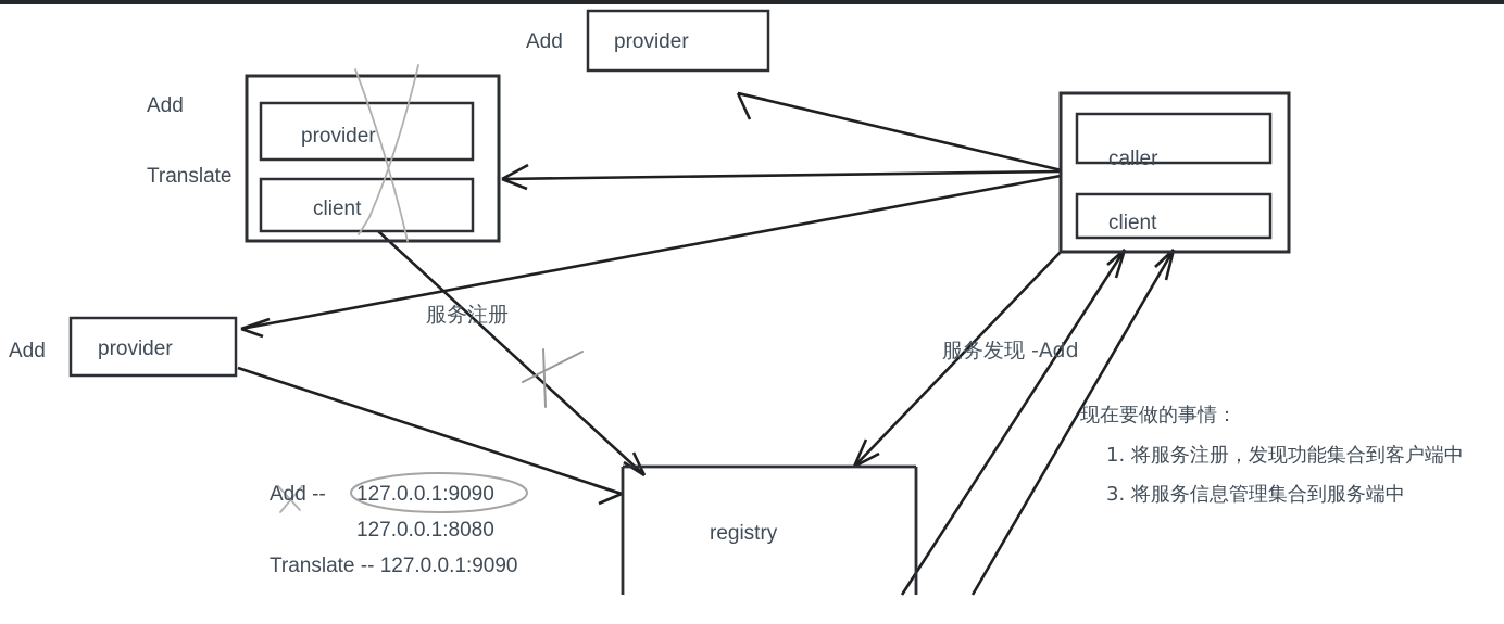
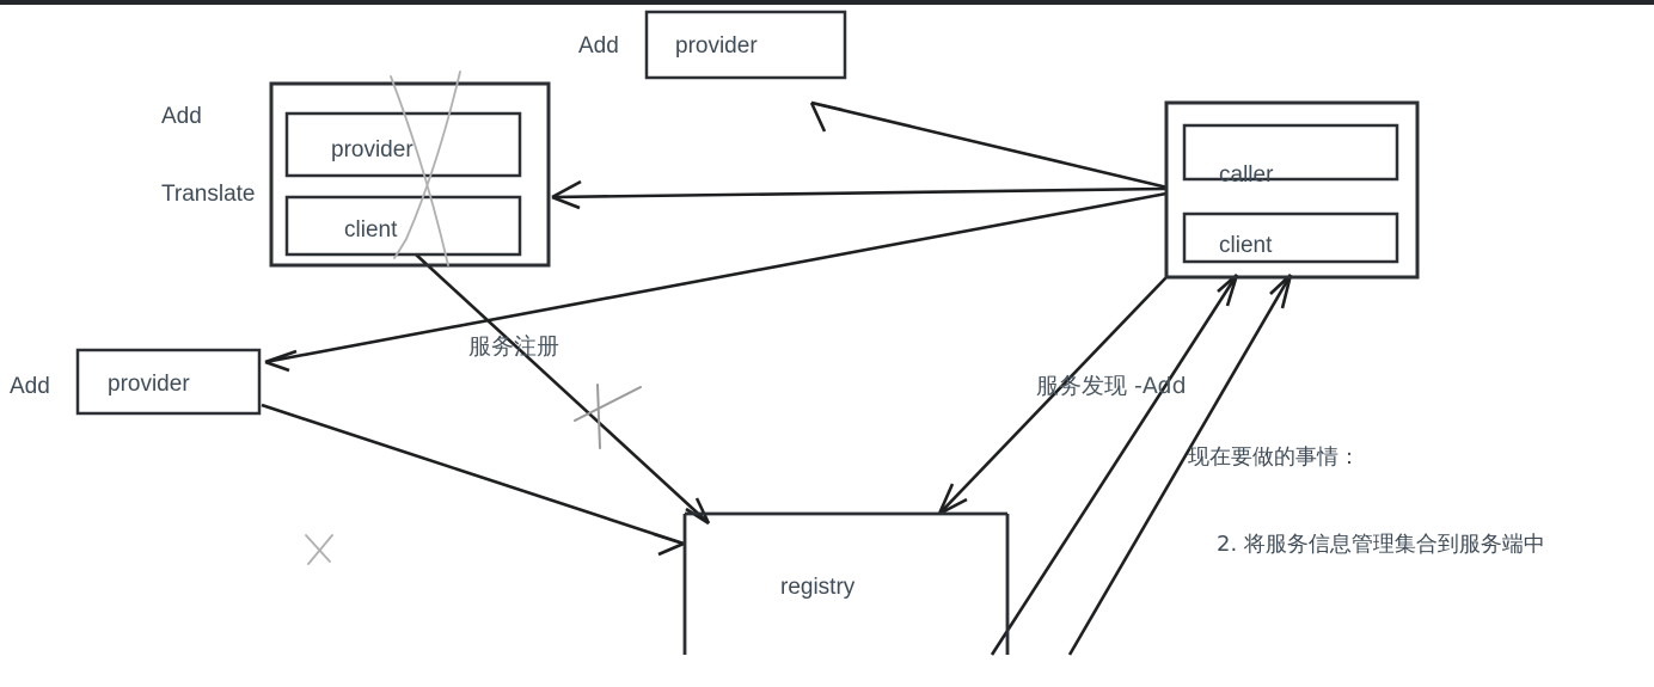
  provider
  Add
  provider
  client
  Add
  Translate
  caller
  client
  provider
  Add
  registry
  服务注册
  服务发现 -Add
- Add --
- 127.0.0.1:9090
- 127.0.0.1:8080
- Translate -- 127.0.0.1:9090
  现在要做的事情：
- 1. 将服务注册，发现功能集合到客户端中
- 3. 将服务信息管理集合到服务端中
+ 2. 将服务信息管理集合到服务端中
